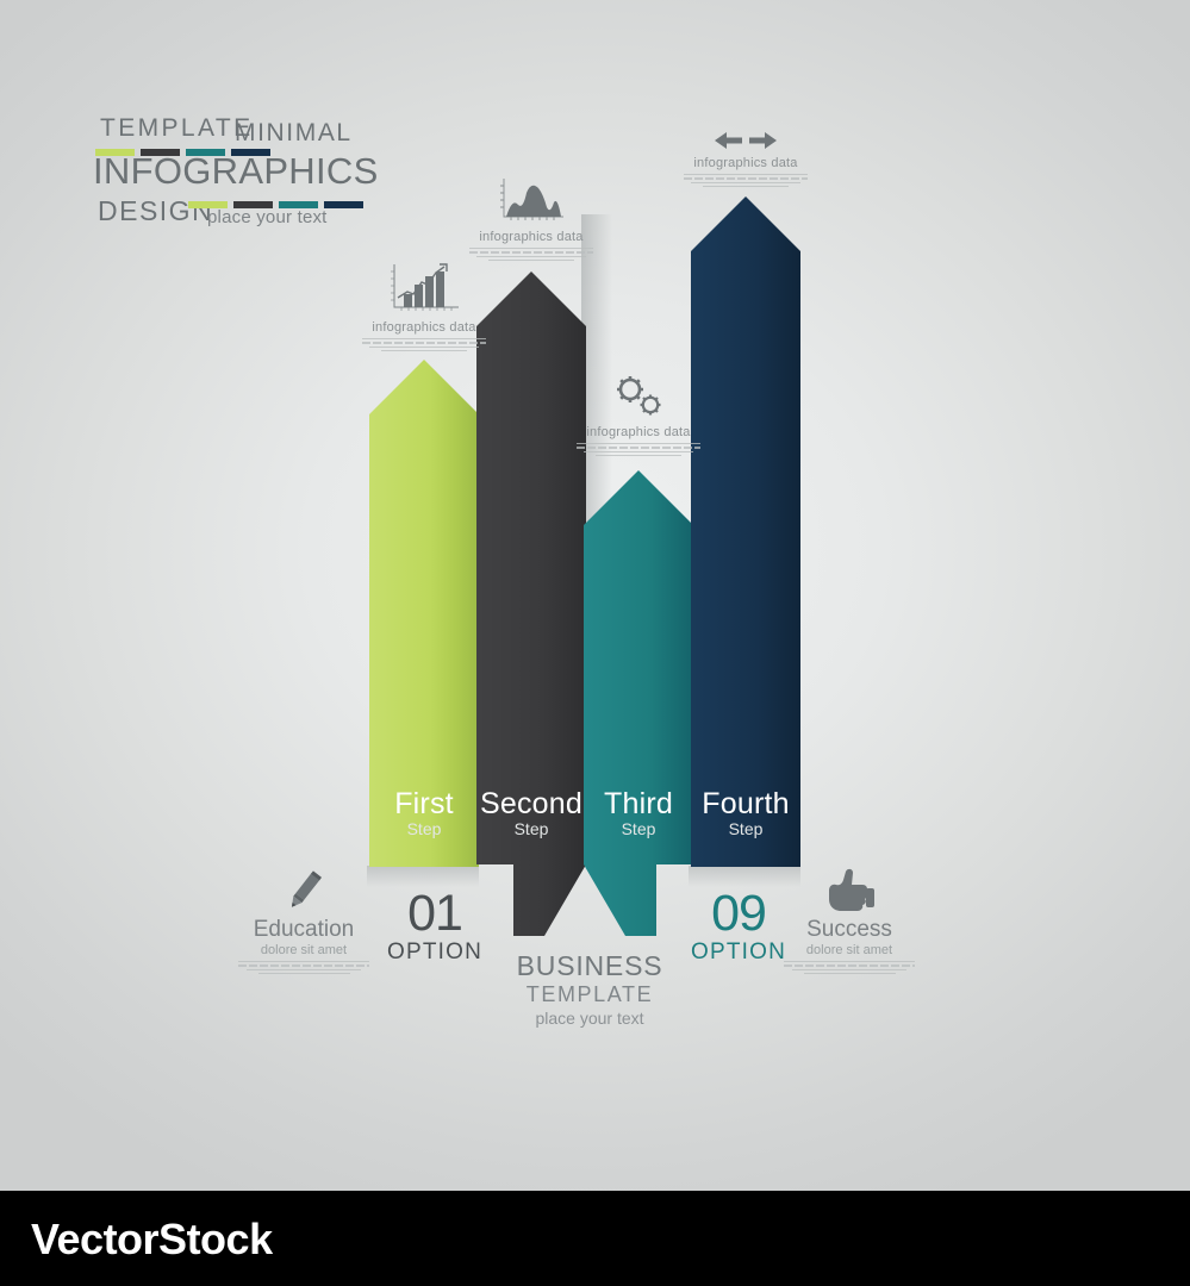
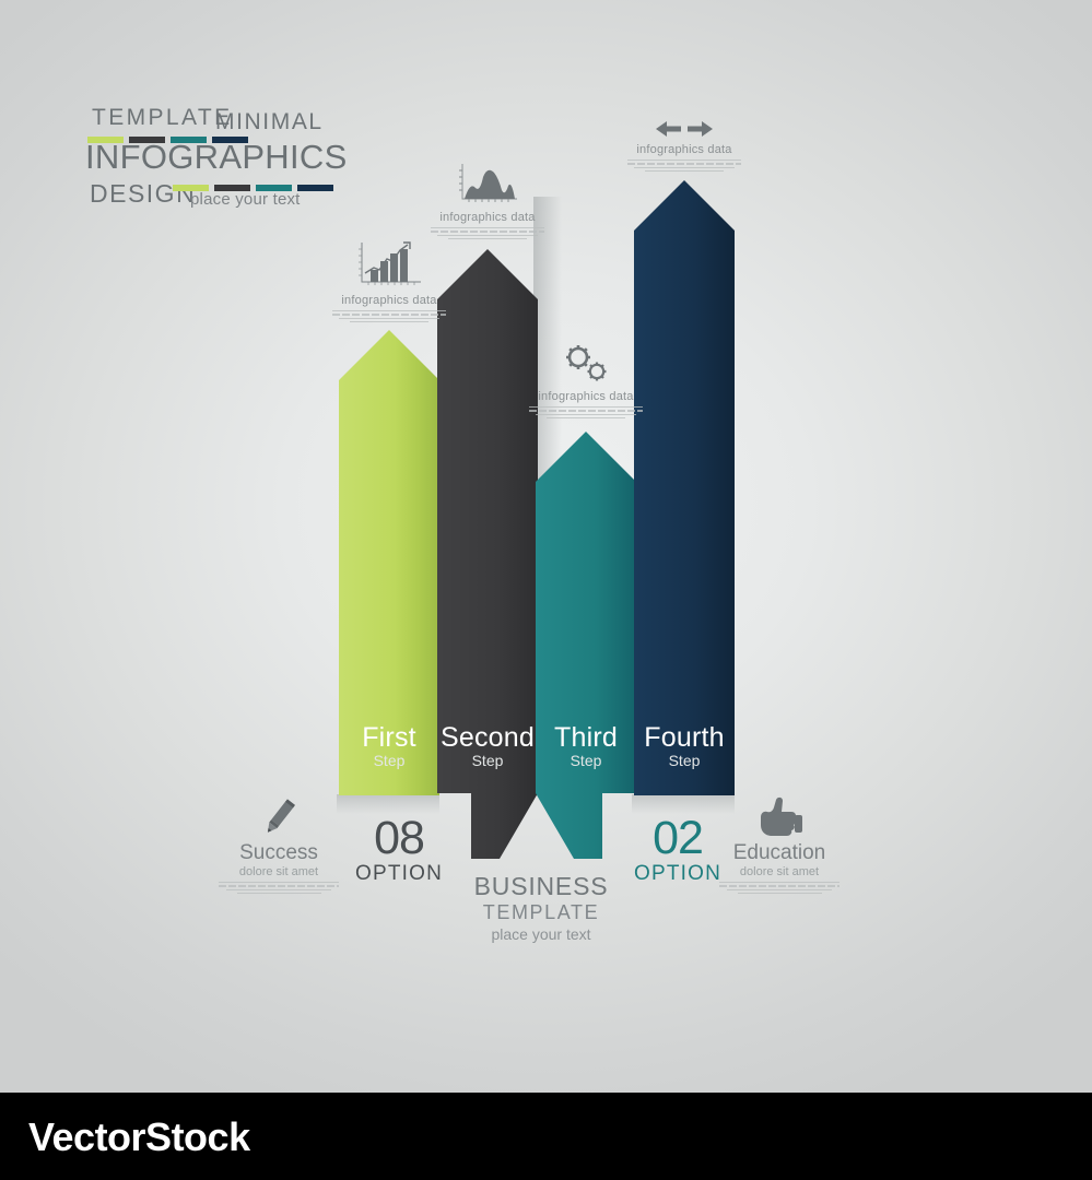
  TEMPLATE
  MINIMAL
  INFOGRAPHICS
  DESIGN
  place your text
  First
  Step
  Second
  Step
  Third
  Step
  Fourth
  Step
  infographics data
  infographics data
  infographics data
  infographics data
- Education
+ Success
  dolore sit amet
- Success
+ Education
  dolore sit amet
- 01
+ 08
  OPTION
- 09
+ 02
  OPTION
  BUSINESS
  TEMPLATE
  place your text
  VectorStock
